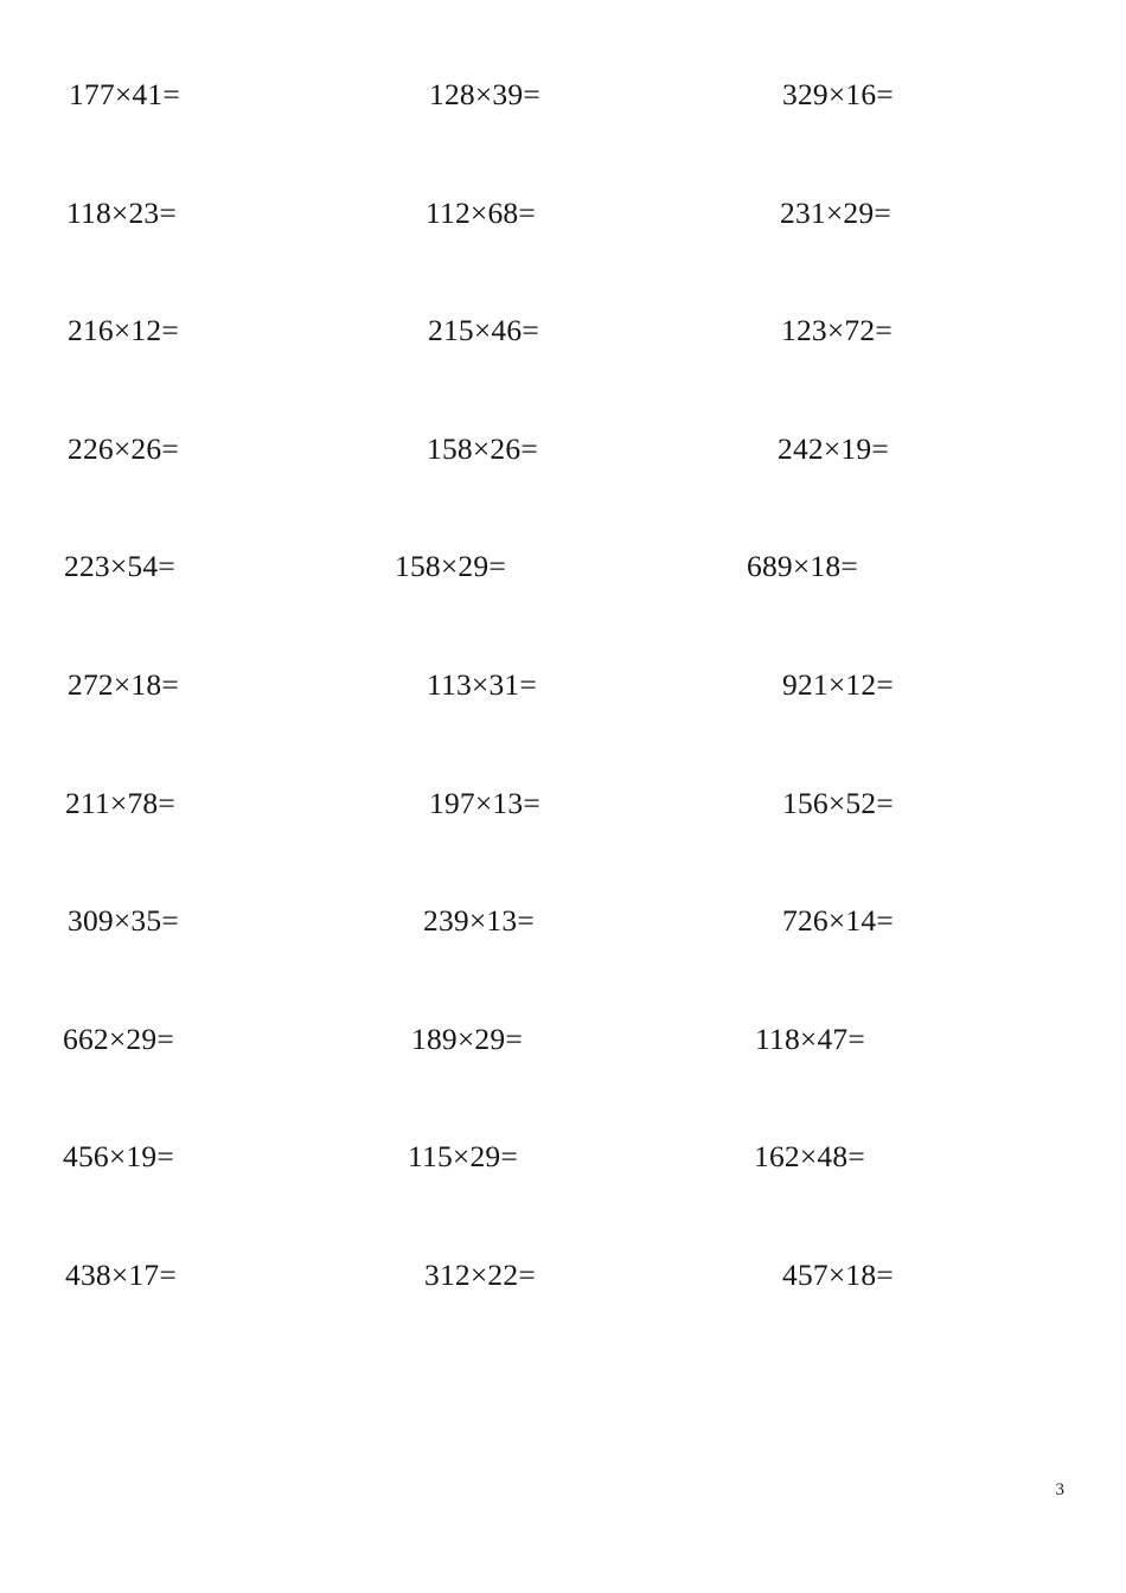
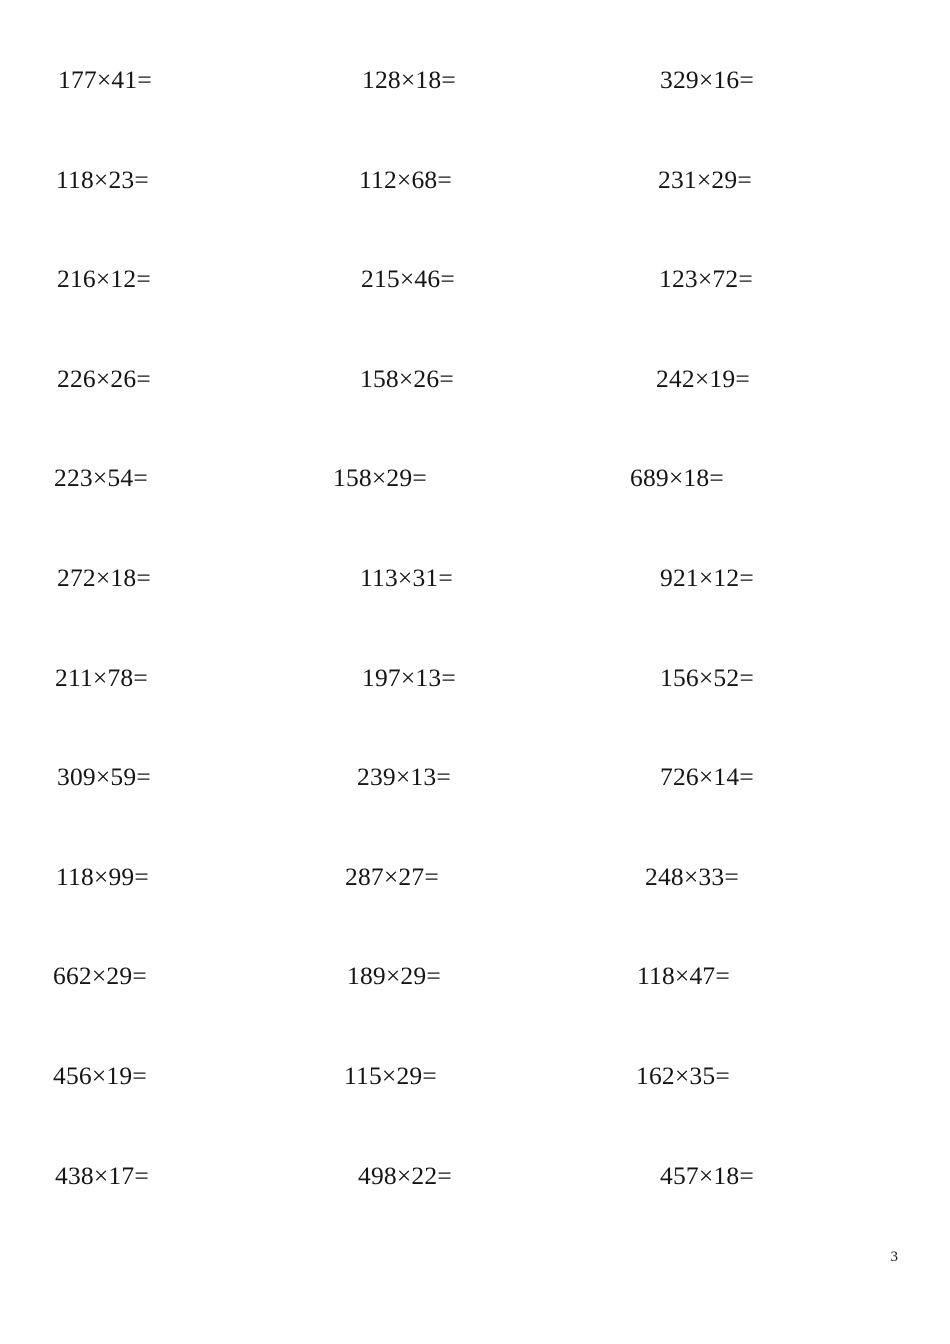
  177×41=
- 128×39=
+ 128×18=
  329×16=
  118×23=
  112×68=
  231×29=
  216×12=
  215×46=
  123×72=
  226×26=
  158×26=
  242×19=
  223×54=
  158×29=
  689×18=
  272×18=
  113×31=
  921×12=
  211×78=
  197×13=
  156×52=
- 309×35=
+ 309×59=
  239×13=
  726×14=
+ 118×99=
+ 287×27=
+ 248×33=
  662×29=
  189×29=
  118×47=
  456×19=
  115×29=
- 162×48=
+ 162×35=
  438×17=
- 312×22=
+ 498×22=
  457×18=
  3
